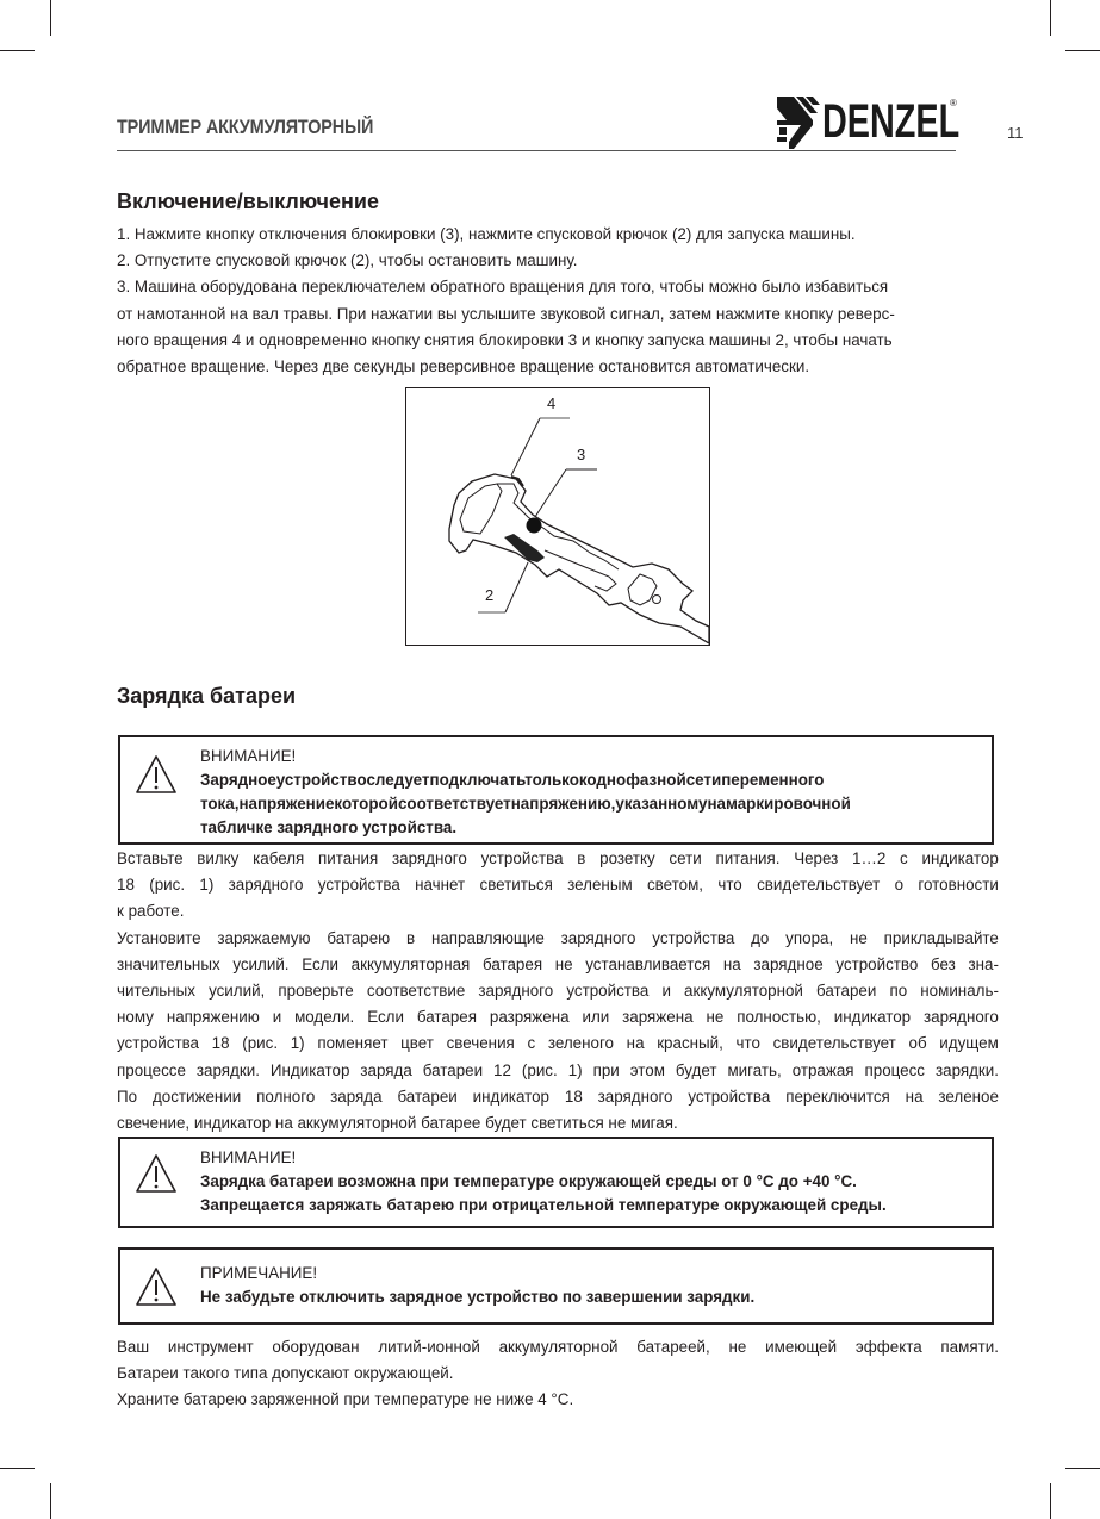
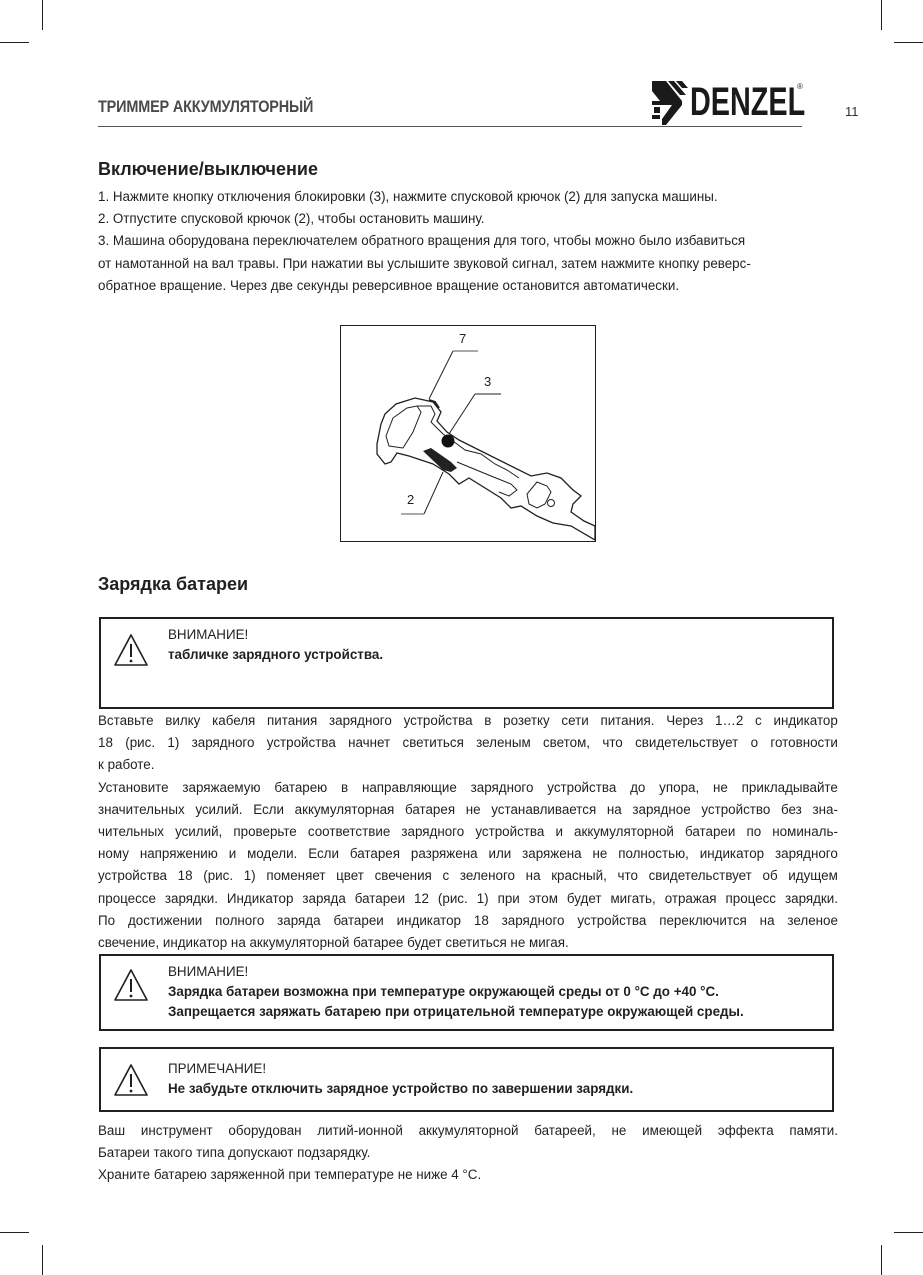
  ТРИММЕР АККУМУЛЯТОРНЫЙ
  DENZEL
  ®
  11
  Включение/выключение
  1. Нажмите кнопку отключения блокировки (3), нажмите спусковой крючок (2) для запуска машины.
  2. Отпустите спусковой крючок (2), чтобы остановить машину.
  3. Машина оборудована переключателем обратного вращения для того, чтобы можно было избавиться
  от намотанной на вал травы. При нажатии вы услышите звуковой сигнал, затем нажмите кнопку реверс-
- ного вращения 4 и одновременно кнопку снятия блокировки 3 и кнопку запуска машины 2, чтобы начать
  обратное вращение. Через две секунды реверсивное вращение остановится автоматически.
- 4
+ 7
  3
  2
  Зарядка батареи
  ВНИМАНИЕ!
- Зарядноеустройствоследуетподключатьтолькокоднофазнойсетипеременного
- тока,напряжениекоторойсоответствуетнапряжению,указанномунамаркировочной
  табличке зарядного устройства.
  Вставьте
  вилку
  кабеля
  питания
  зарядного
  устройства
  в
  розетку
  сети
  питания.
  Через
  1…2
  с
  индикатор
  18
  (рис.
  1)
  зарядного
  устройства
  начнет
  светиться
  зеленым
  светом,
  что
  свидетельствует
  о
  готовности
  к работе.
  Установите
  заряжаемую
  батарею
  в
  направляющие
  зарядного
  устройства
  до
  упора,
  не
  прикладывайте
  значительных
  усилий.
  Если
  аккумуляторная
  батарея
  не
  устанавливается
  на
  зарядное
  устройство
  без
  зна-
  чительных
  усилий,
  проверьте
  соответствие
  зарядного
  устройства
  и
  аккумуляторной
  батареи
  по
  номиналь-
  ному
  напряжению
  и
  модели.
  Если
  батарея
  разряжена
  или
  заряжена
  не
  полностью,
  индикатор
  зарядного
  устройства
  18
  (рис.
  1)
  поменяет
  цвет
  свечения
  с
  зеленого
  на
  красный,
  что
  свидетельствует
  об
  идущем
  процессе
  зарядки.
  Индикатор
  заряда
  батареи
  12
  (рис.
  1)
  при
  этом
  будет
  мигать,
  отражая
  процесс
  зарядки.
  По
  достижении
  полного
  заряда
  батареи
  индикатор
  18
  зарядного
  устройства
  переключится
  на
  зеленое
  свечение, индикатор на аккумуляторной батарее будет светиться не мигая.
  ВНИМАНИЕ!
  Зарядка батареи возможна при температуре окружающей среды от 0 °C до +40 °C.
  Запрещается заряжать батарею при отрицательной температуре окружающей среды.
  ПРИМЕЧАНИЕ!
  Не забудьте отключить зарядное устройство по завершении зарядки.
  Ваш
  инструмент
  оборудован
  литий-ионной
  аккумуляторной
  батареей,
  не
  имеющей
  эффекта
  памяти.
- Батареи такого типа допускают окружающей.
+ Батареи такого типа допускают подзарядку.
  Храните батарею заряженной при температуре не ниже 4 °C.
